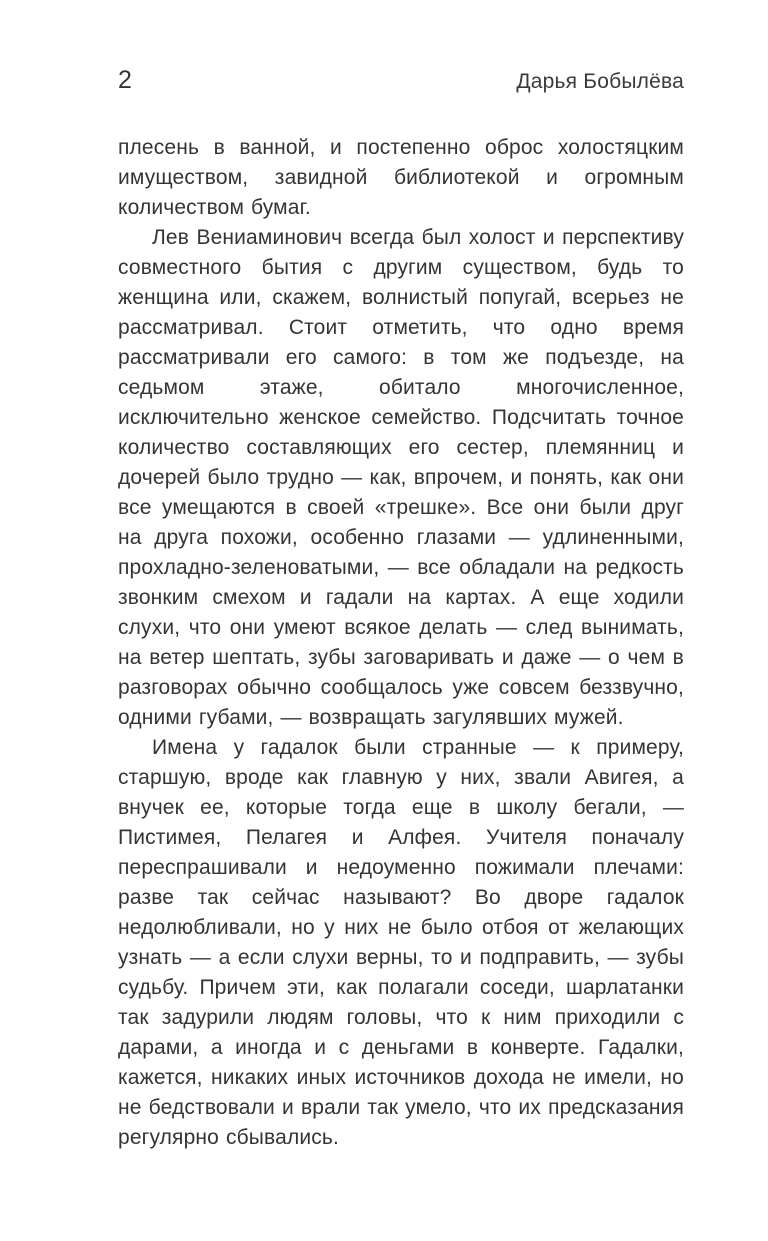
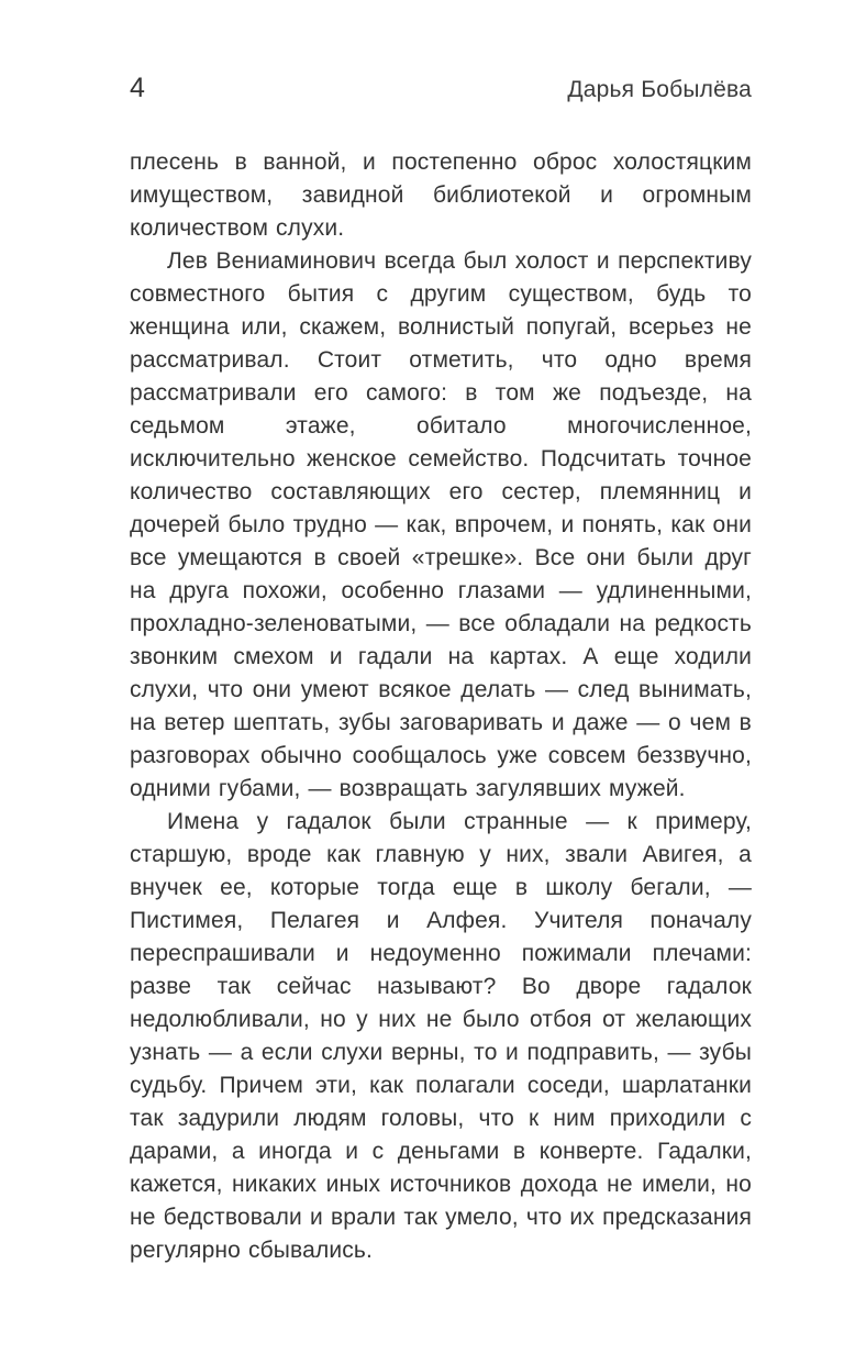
- 2
+ 4
  Дарья Бобылёва
- плесень в ванной, и постепенно оброс холостяцким имуществом, завидной библиотекой и огромным количеством бумаг.
+ плесень в ванной, и постепенно оброс холостяцким имуществом, завидной библиотекой и огромным количеством слухи.
  Лев Вениаминович всегда был холост и перспективу совместного бытия с другим существом, будь то женщина или, скажем, волнистый попугай, всерьез не рассматривал. Стоит отметить, что одно время рассматривали его самого: в том же подъезде, на седьмом этаже, обитало многочисленное, исключительно женское семейство. Подсчитать точное количество составляющих его сестер, племянниц и дочерей было трудно — как, впрочем, и понять, как они все умещаются в своей «трешке». Все они были друг на друга похожи, особенно глазами — удлиненными, прохладно-зеленоватыми, — все обладали на редкость звонким смехом и гадали на картах. А еще ходили слухи, что они умеют всякое делать — след вынимать, на ветер шептать, зубы заговаривать и даже — о чем в разговорах обычно сообщалось уже совсем беззвучно, одними губами, — возвращать загулявших мужей.
  Имена у гадалок были странные — к примеру, старшую, вроде как главную у них, звали Авигея, а внучек ее, которые тогда еще в школу бегали, — Пистимея, Пелагея и Алфея. Учителя поначалу переспрашивали и недоуменно пожимали плечами: разве так сейчас называют? Во дворе гадалок недолюбливали, но у них не было отбоя от желающих узнать — а если слухи верны, то и подправить, — зубы судьбу. Причем эти, как полагали соседи, шарлатанки так задурили людям головы, что к ним приходили с дарами, а иногда и с деньгами в конверте. Гадалки, кажется, никаких иных источников дохода не имели, но не бедствовали и врали так умело, что их предсказания регулярно сбывались.
